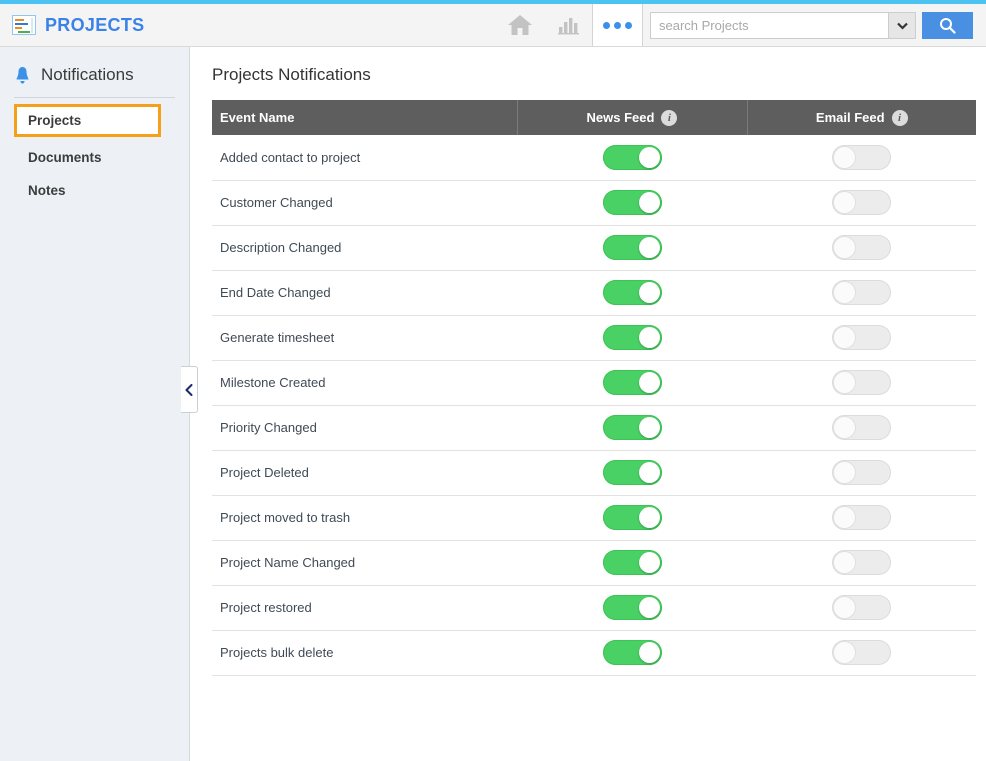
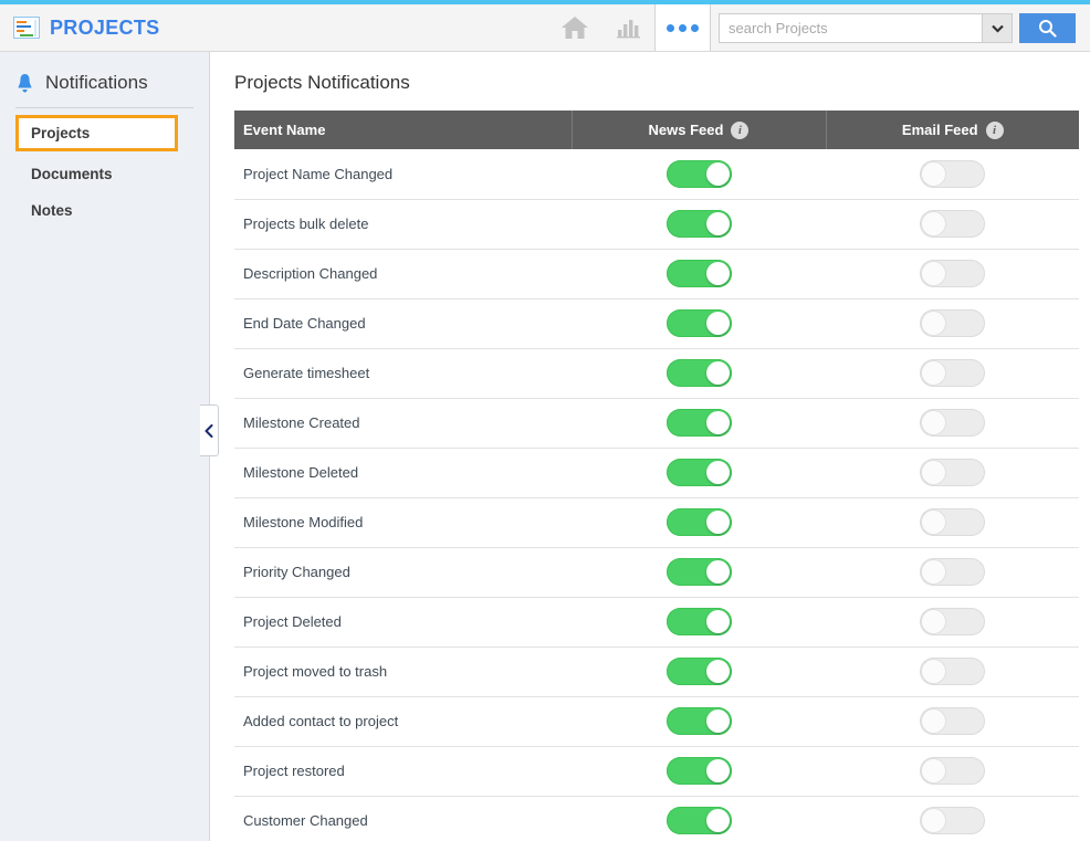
  PROJECTS
  search Projects
  Notifications
  Projects
  Documents
  Notes
  Projects Notifications
  Event Name	News Feed i	Email Feed i
- Added contact to project
+ Project Name Changed
- Customer Changed
+ Projects bulk delete
  Description Changed
  End Date Changed
  Generate timesheet
  Milestone Created
+ Milestone Deleted
+ Milestone Modified
  Priority Changed
  Project Deleted
  Project moved to trash
- Project Name Changed
+ Added contact to project
  Project restored
- Projects bulk delete
+ Customer Changed
